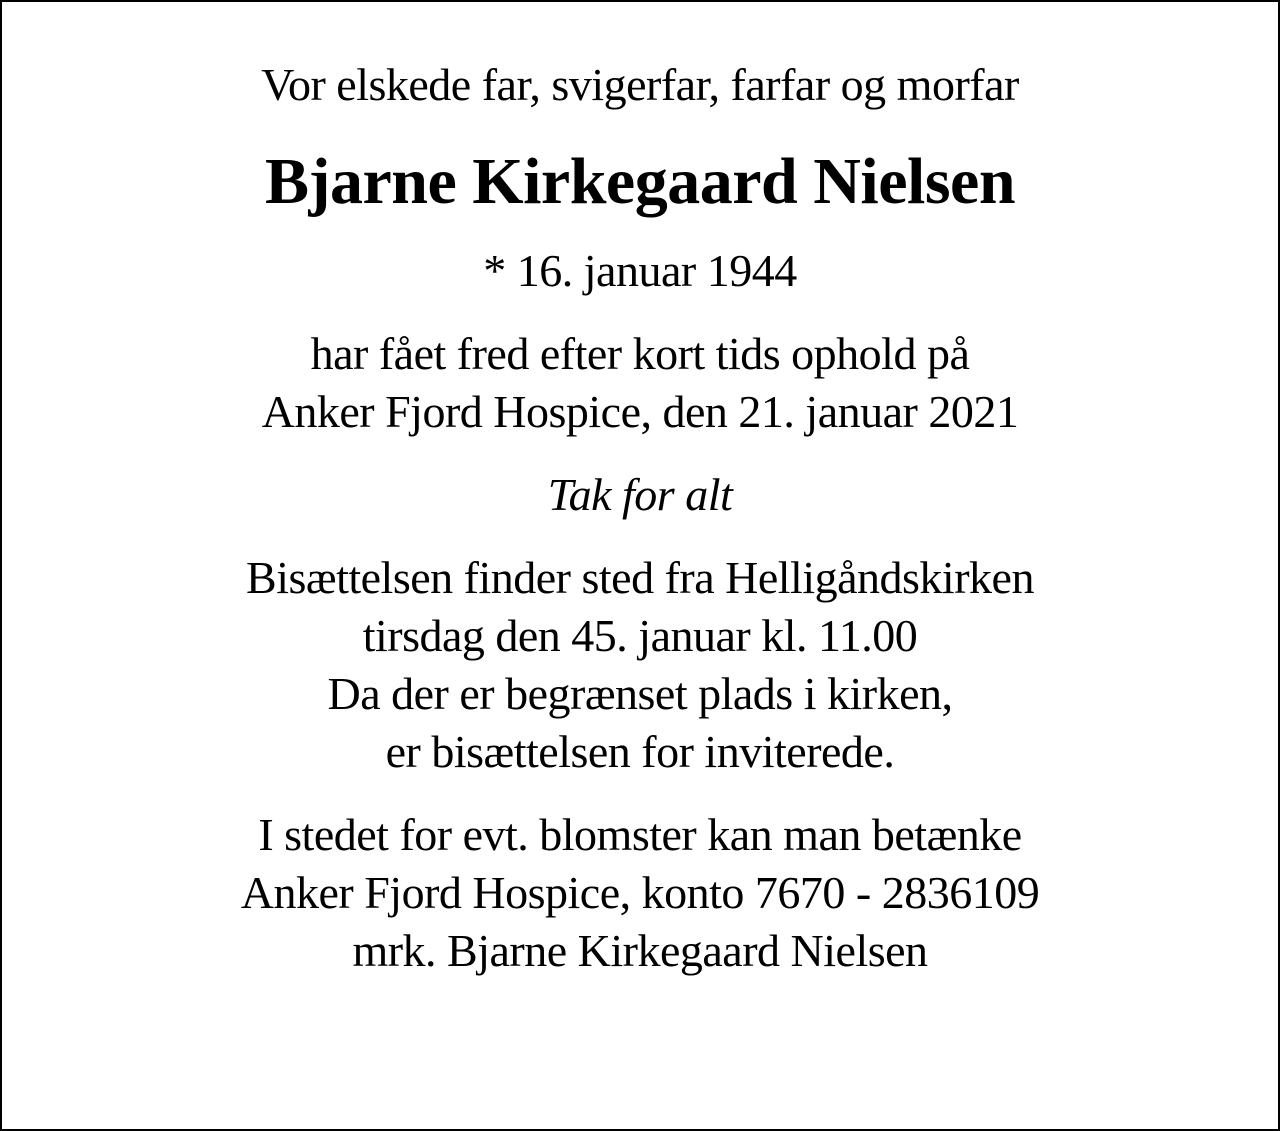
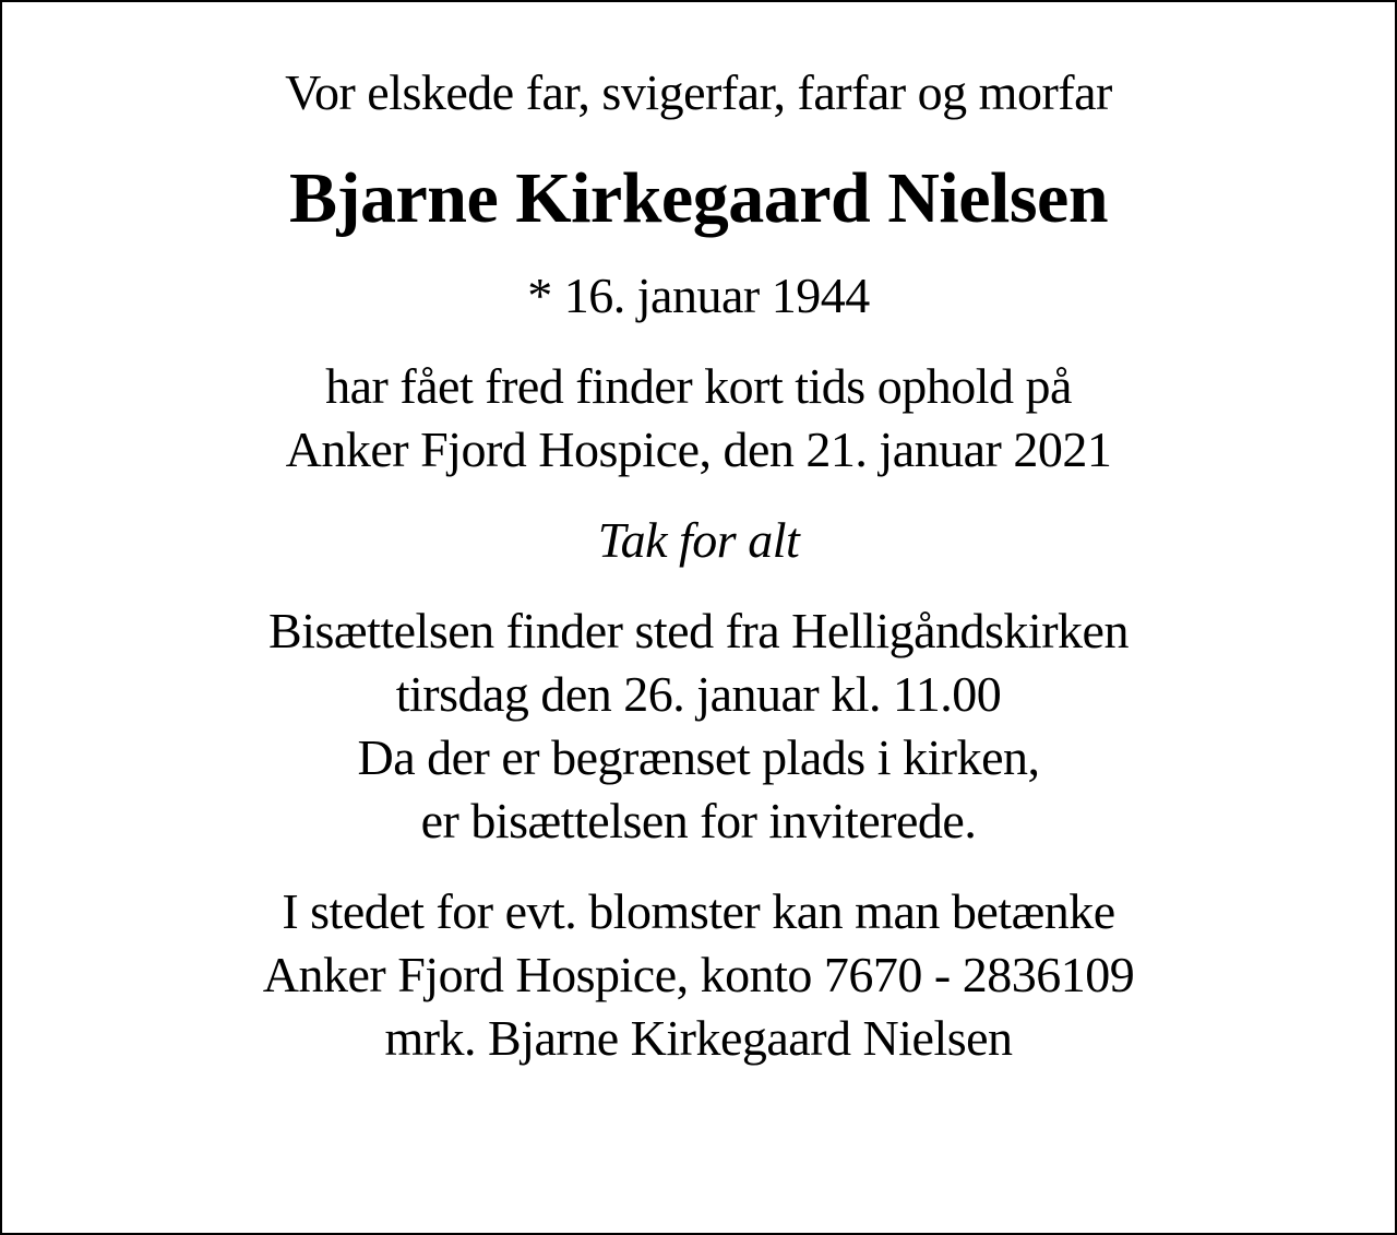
  Vor elskede far, svigerfar, farfar og morfar
  Bjarne Kirkegaard Nielsen
  * 16. januar 1944
- har fået fred efter kort tids ophold på
+ har fået fred finder kort tids ophold på
  Anker Fjord Hospice, den 21. januar 2021
  Tak for alt
  Bisættelsen finder sted fra Helligåndskirken
- tirsdag den 45. januar kl. 11.00
+ tirsdag den 26. januar kl. 11.00
  Da der er begrænset plads i kirken,
  er bisættelsen for inviterede.
  I stedet for evt. blomster kan man betænke
  Anker Fjord Hospice, konto 7670 - 2836109
  mrk. Bjarne Kirkegaard Nielsen
